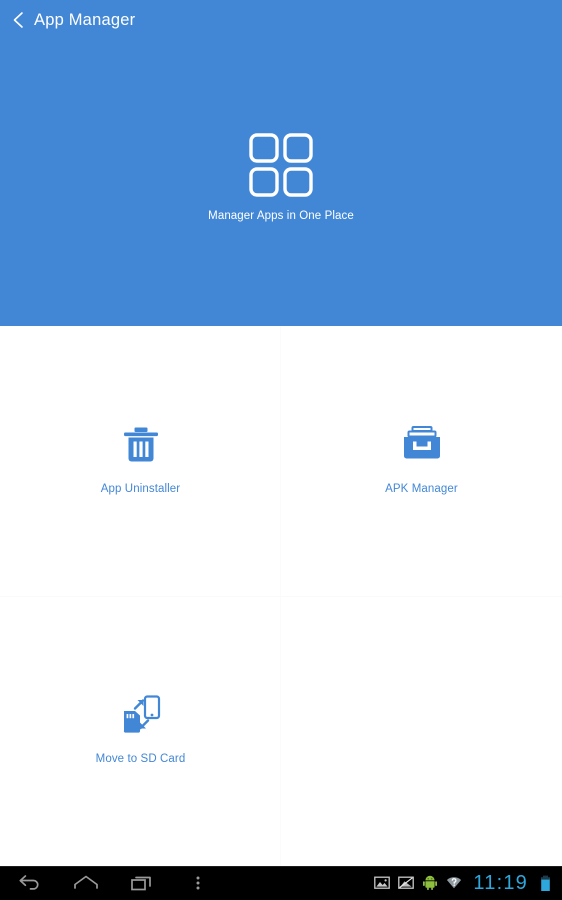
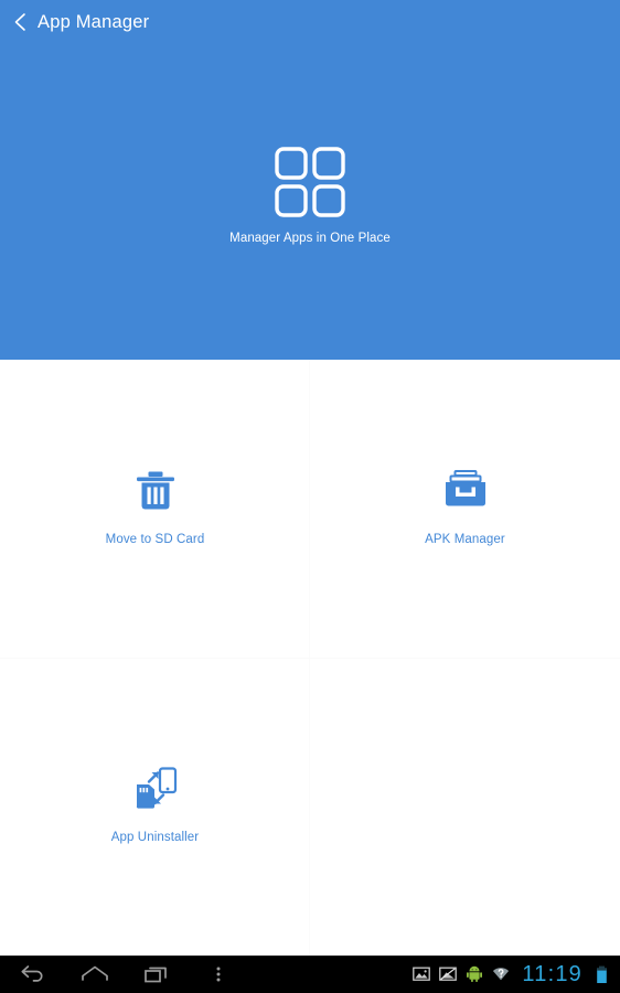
  App Manager
  Manager Apps in One Place
- App Uninstaller
+ Move to SD Card
  APK Manager
- Move to SD Card
+ App Uninstaller
  11:19
